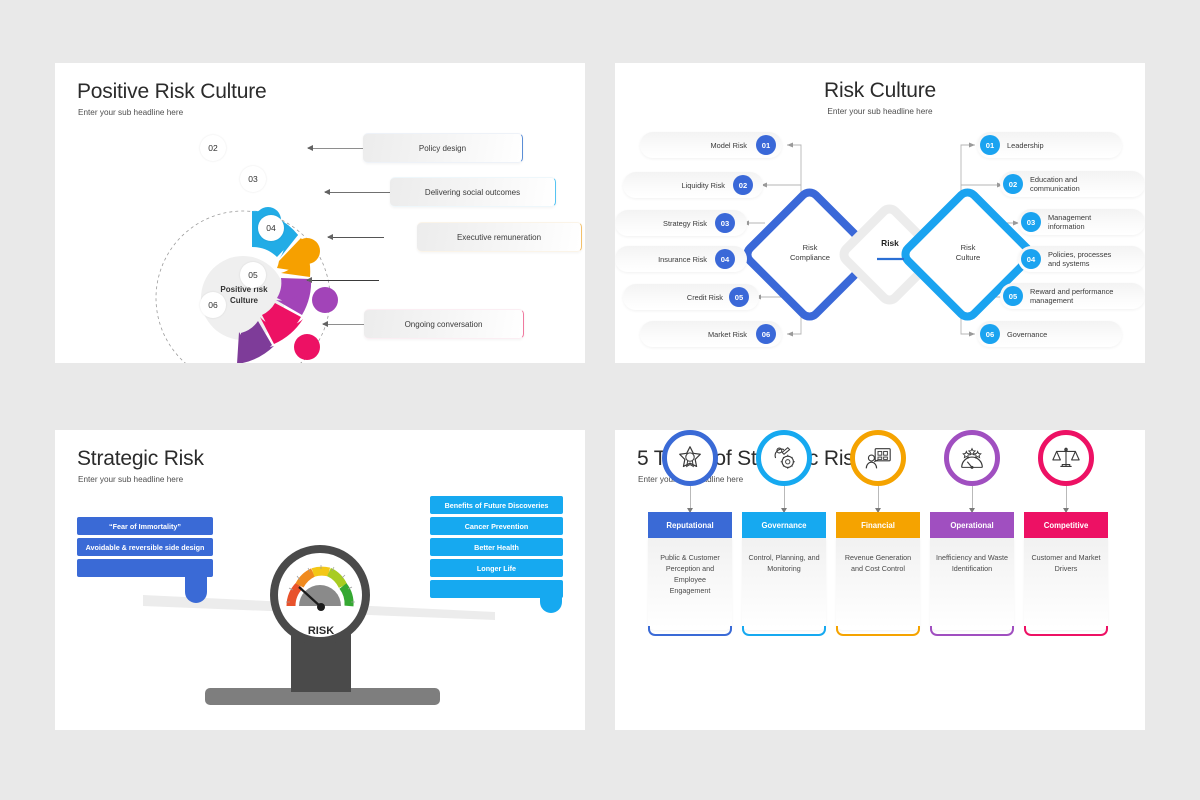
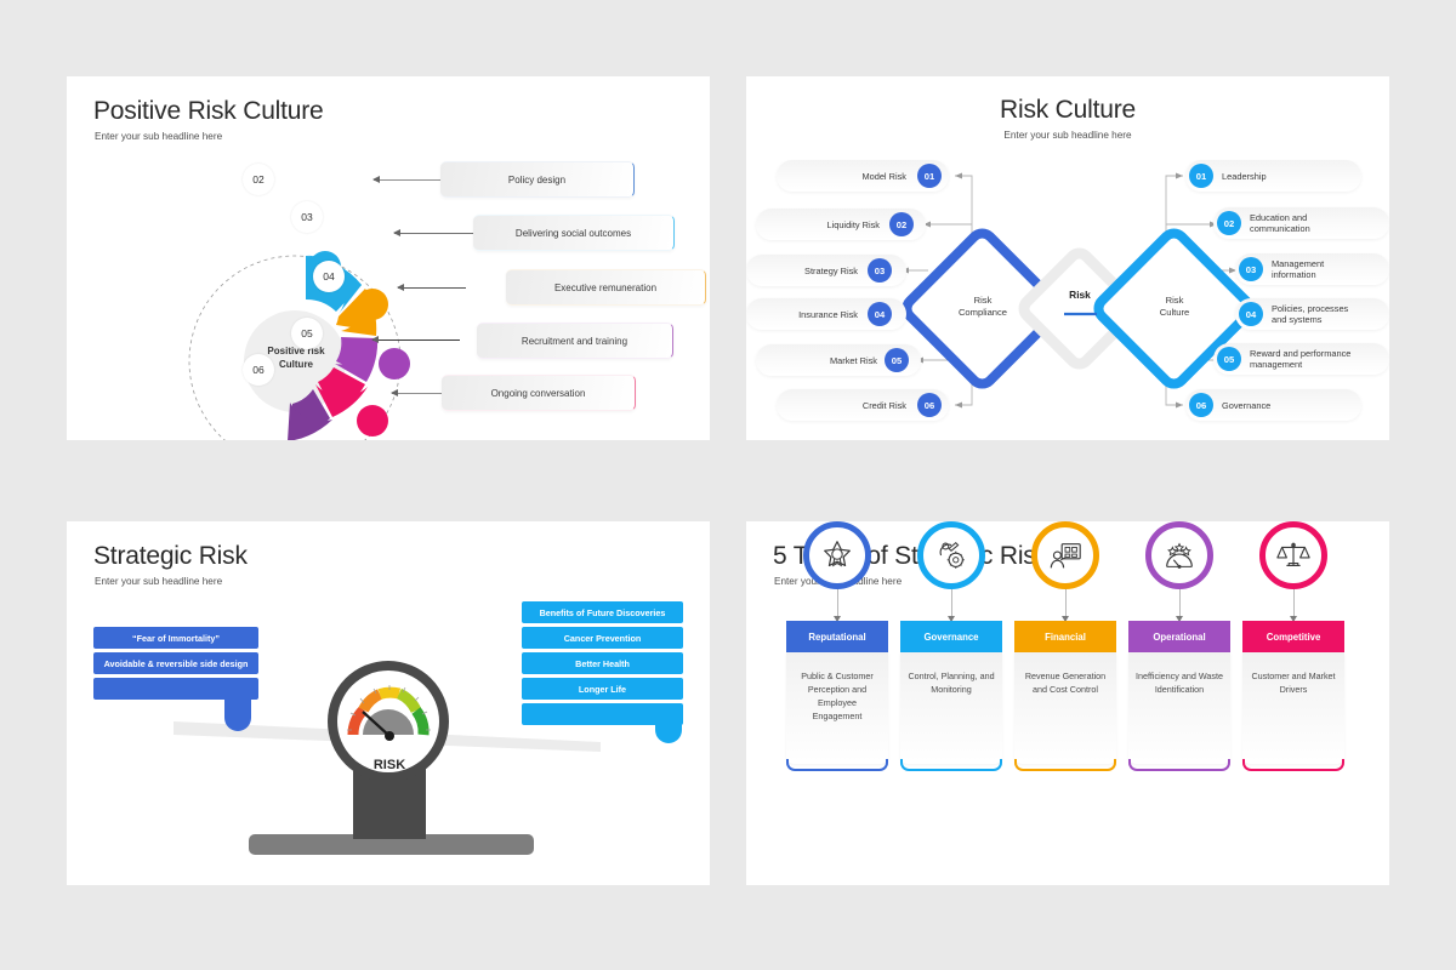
  Positive Risk Culture
  Enter your sub headline here
  Positive risk
  Culture
  02
  03
  04
  05
  06
  Policy design
  Delivering social outcomes
  Executive remuneration
+ Recruitment and training
  Ongoing conversation
  Risk Culture
  Enter your sub headline here
  Risk
  Compliance
  Risk
  Risk
  Culture
  Model Risk
  01
  Liquidity Risk
  02
  Strategy Risk
  03
  Insurance Risk
  04
- Credit Risk
+ Market Risk
  05
- Market Risk
+ Credit Risk
  06
  01
  Leadership
  02
  Education and
  communication
  03
  Management
  information
  04
  Policies, processes
  and systems
  05
  Reward and performance
  management
  06
  Governance
  Strategic Risk
  Enter your sub headline here
  “Fear of Immortality”
  Avoidable & reversible side design
  Benefits of Future Discoveries
  Cancer Prevention
  Better Health
  Longer Life
  RISK
  Enter youdline here
  Reputational
  Public & Customer Perception and Employee Engagement
  Governance
  Control, Planning, and Monitoring
  Financial
  Revenue Generation and Cost Control
  Operational
  Inefficiency and Waste Identification
  Competitive
  Customer and Market Drivers
